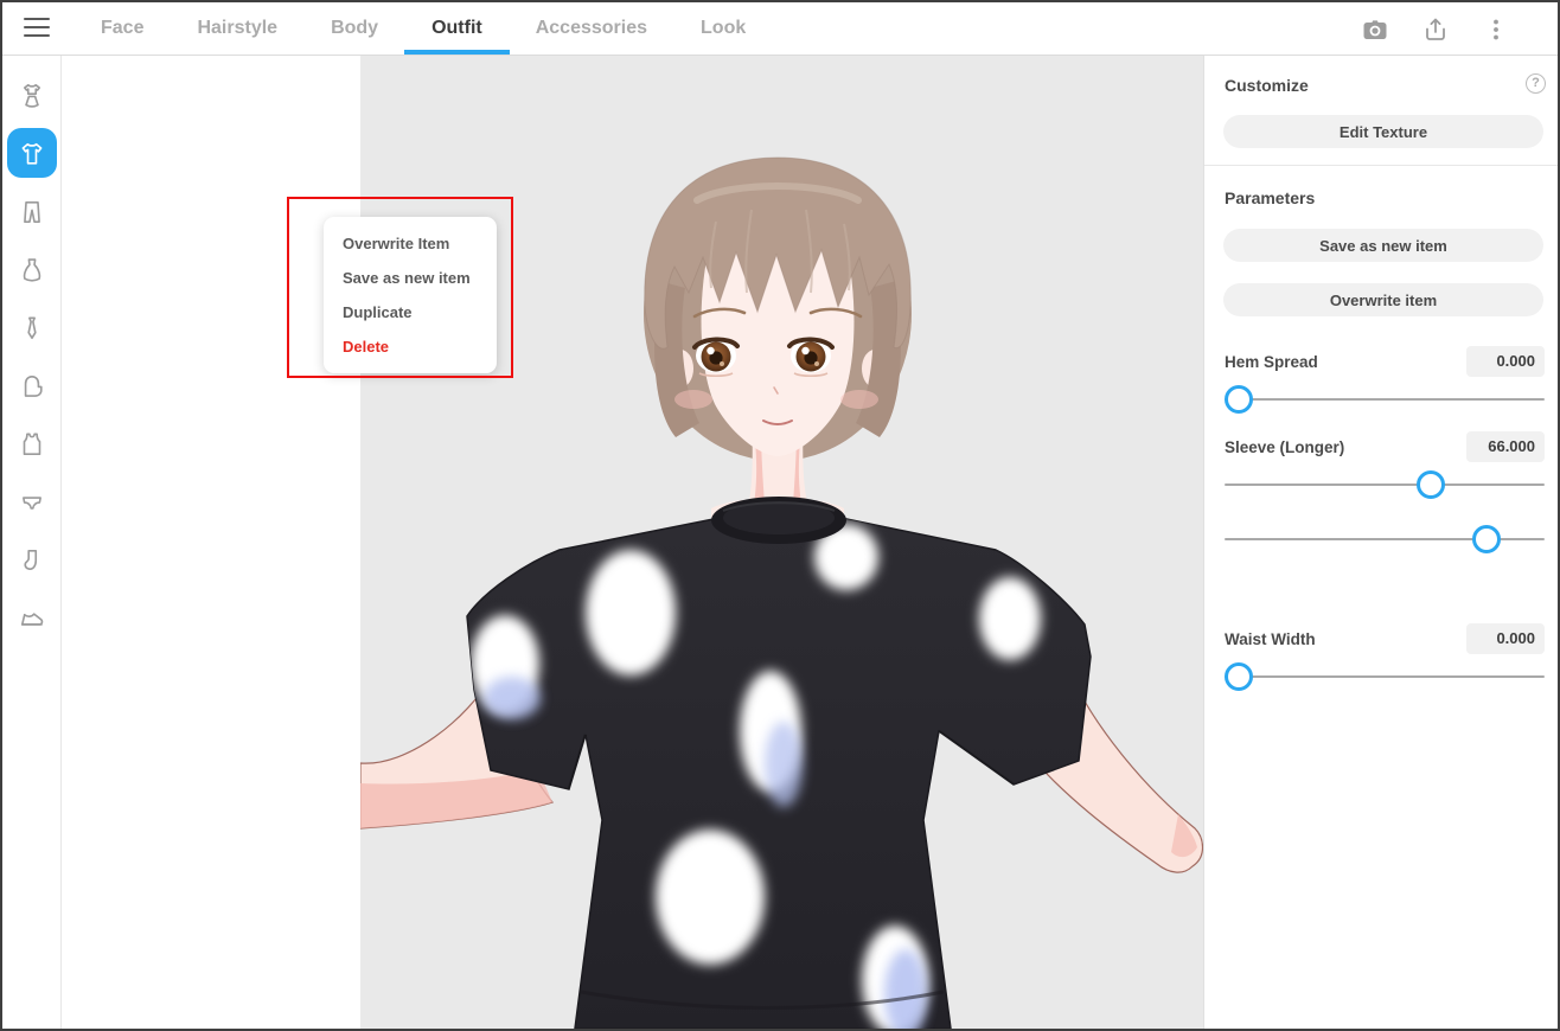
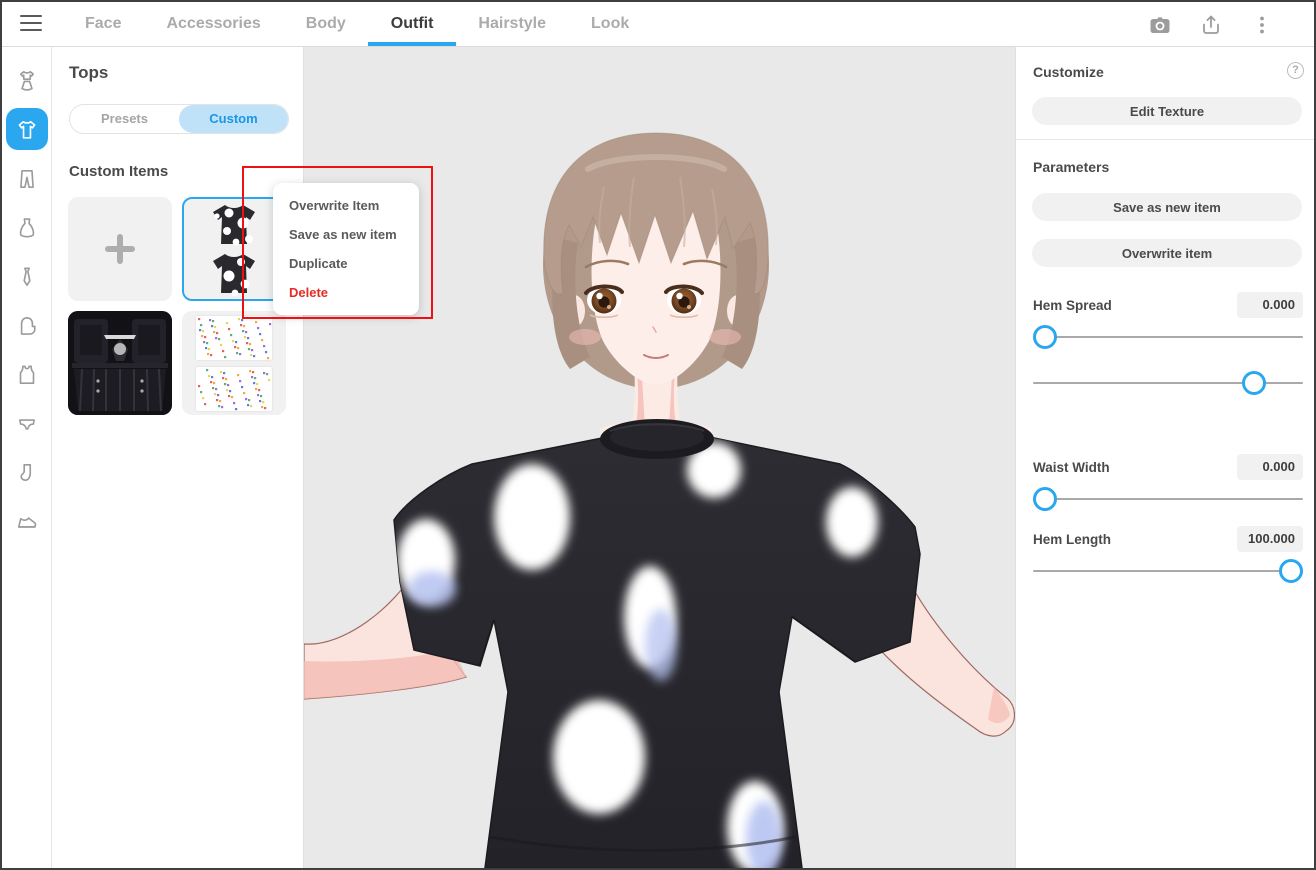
  Face
- Hairstyle
+ Accessories
  Body
  Outfit
- Accessories
+ Hairstyle
  Look
+ Tops
+ Presets
+ Custom
+ Custom Items
  Customize
  ?
  Edit Texture
  Parameters
  Save as new item
  Overwrite item
  Hem Spread
  0.000
- Sleeve (Longer)
- 66.000
  Waist Width
  0.000
+ Hem Length
+ 100.000
  Overwrite Item
  Save as new item
  Duplicate
  Delete
